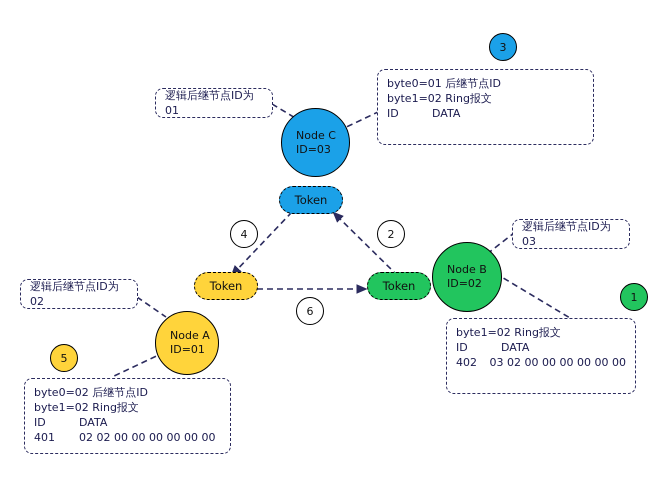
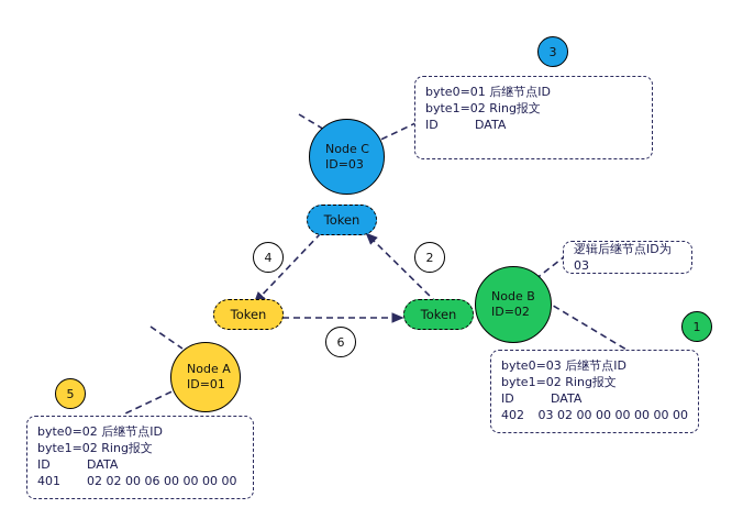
  Node C
  ID=03
  Node B
  ID=02
  Node A
  ID=01
  Token
  Token
  Token
  3
  1
  5
  4
  2
  6
- 逻辑后继节点ID为01
- 逻辑后继节点ID为02
  逻辑后继节点ID为03
  byte0=01 后继节点ID
  byte1=02 Ring报文
  ID
  DATA
+ byte0=03 后继节点ID
  byte1=02 Ring报文
  ID
  DATA
  402
  03 02 00 00 00 00 00 00
  byte0=02 后继节点ID
  byte1=02 Ring报文
  ID
  DATA
  401
- 02 02 00 00 00 00 00 00
+ 02 02 00 06 00 00 00 00
